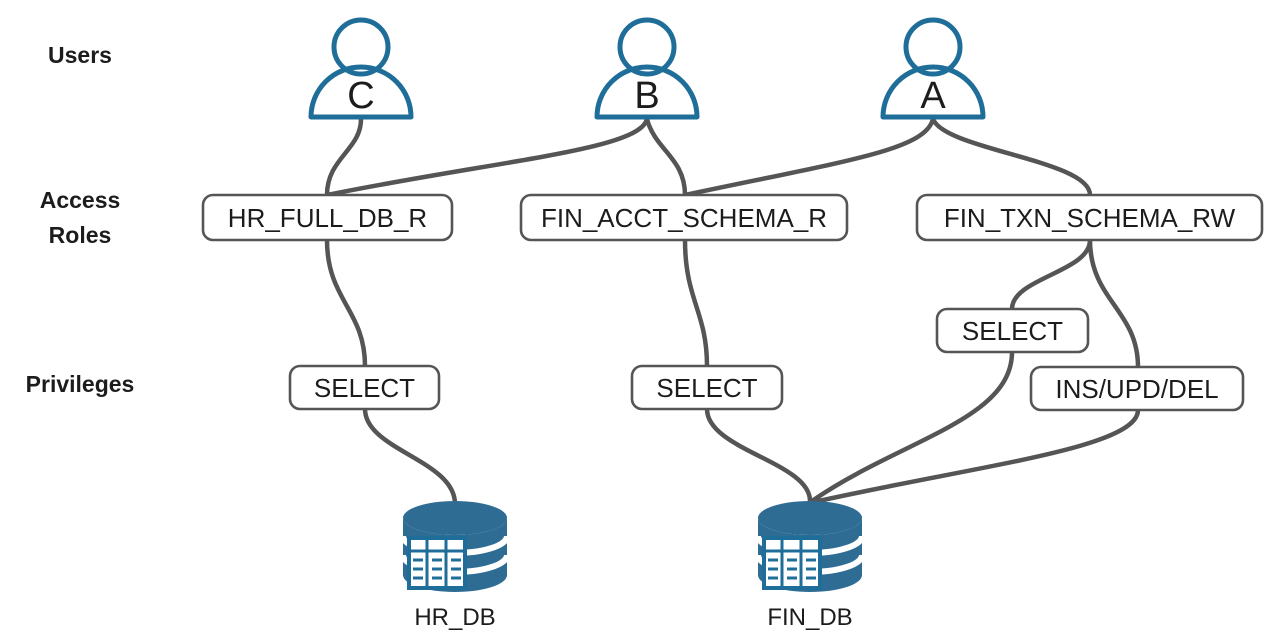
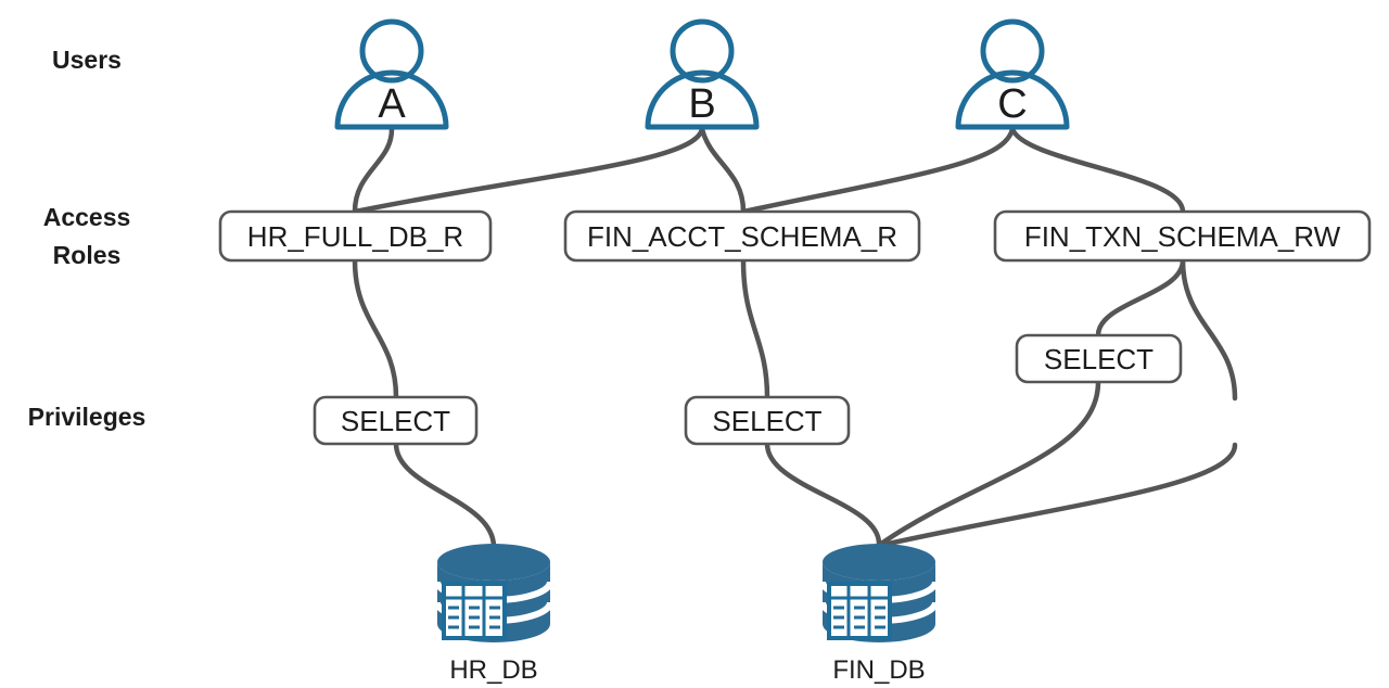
  Users
  Access
  Roles
  Privileges
- C
+ A
  B
- A
+ C
  HR_FULL_DB_R
  FIN_ACCT_SCHEMA_R
  FIN_TXN_SCHEMA_RW
  SELECT
  SELECT
  SELECT
- INS/UPD/DEL
  HR_DB
  FIN_DB
